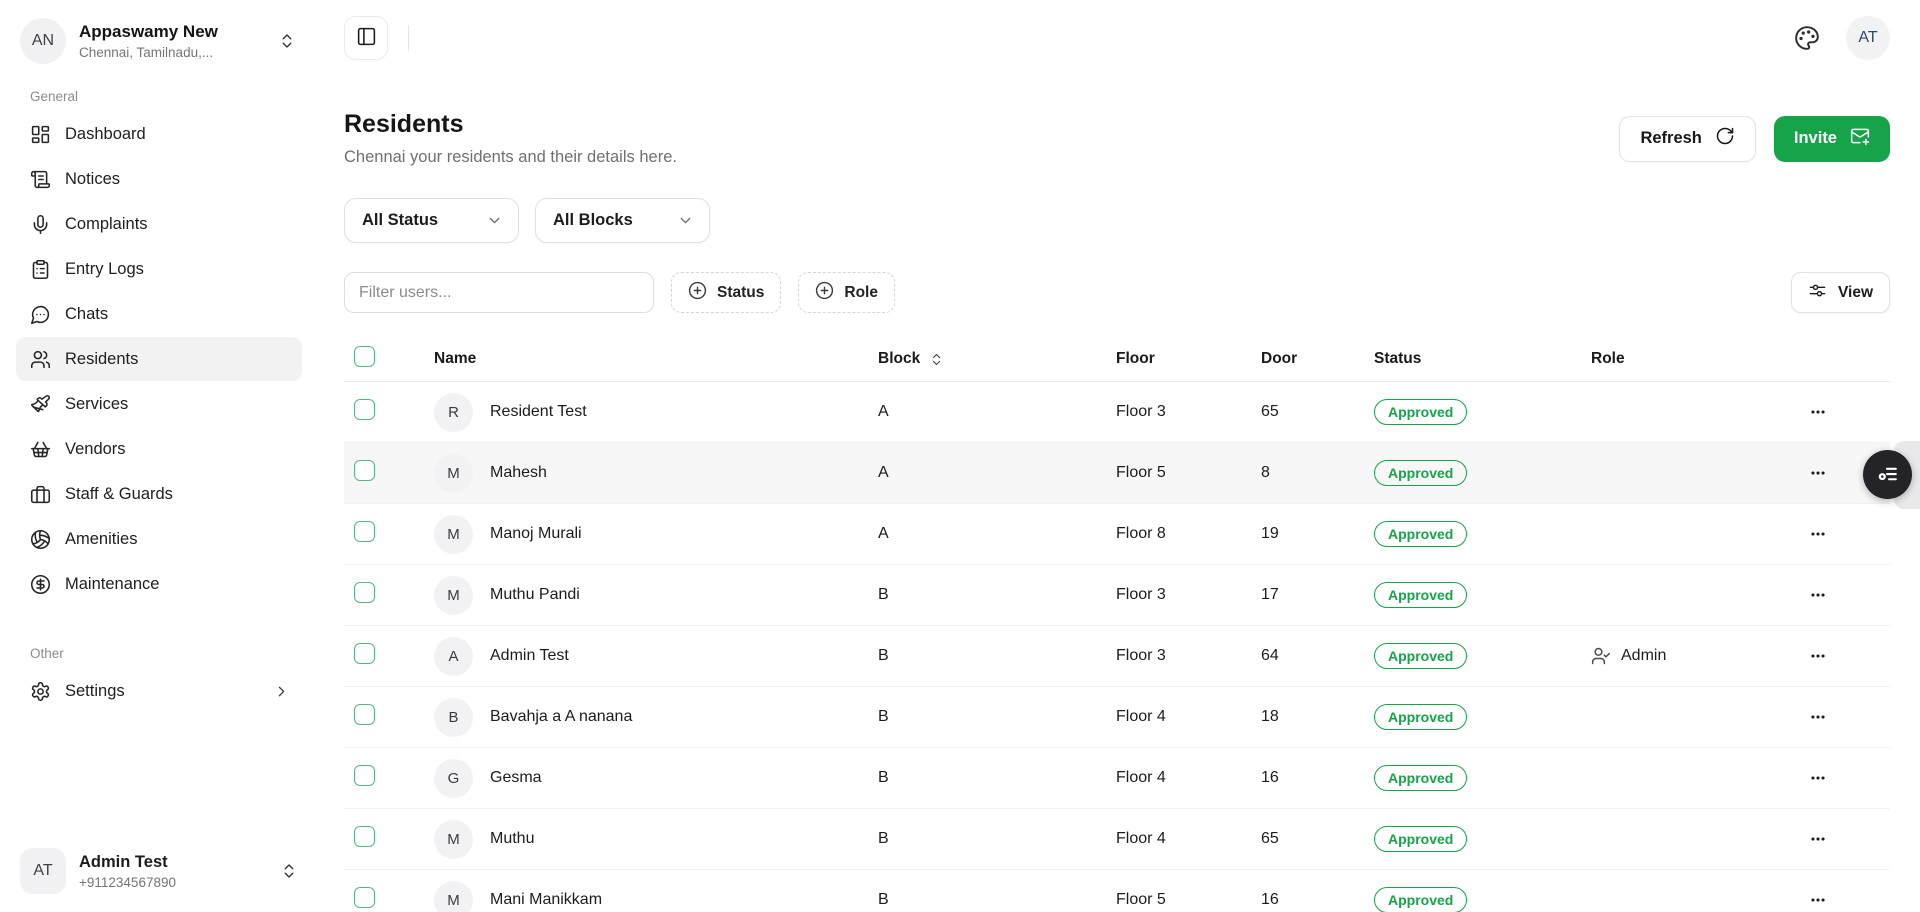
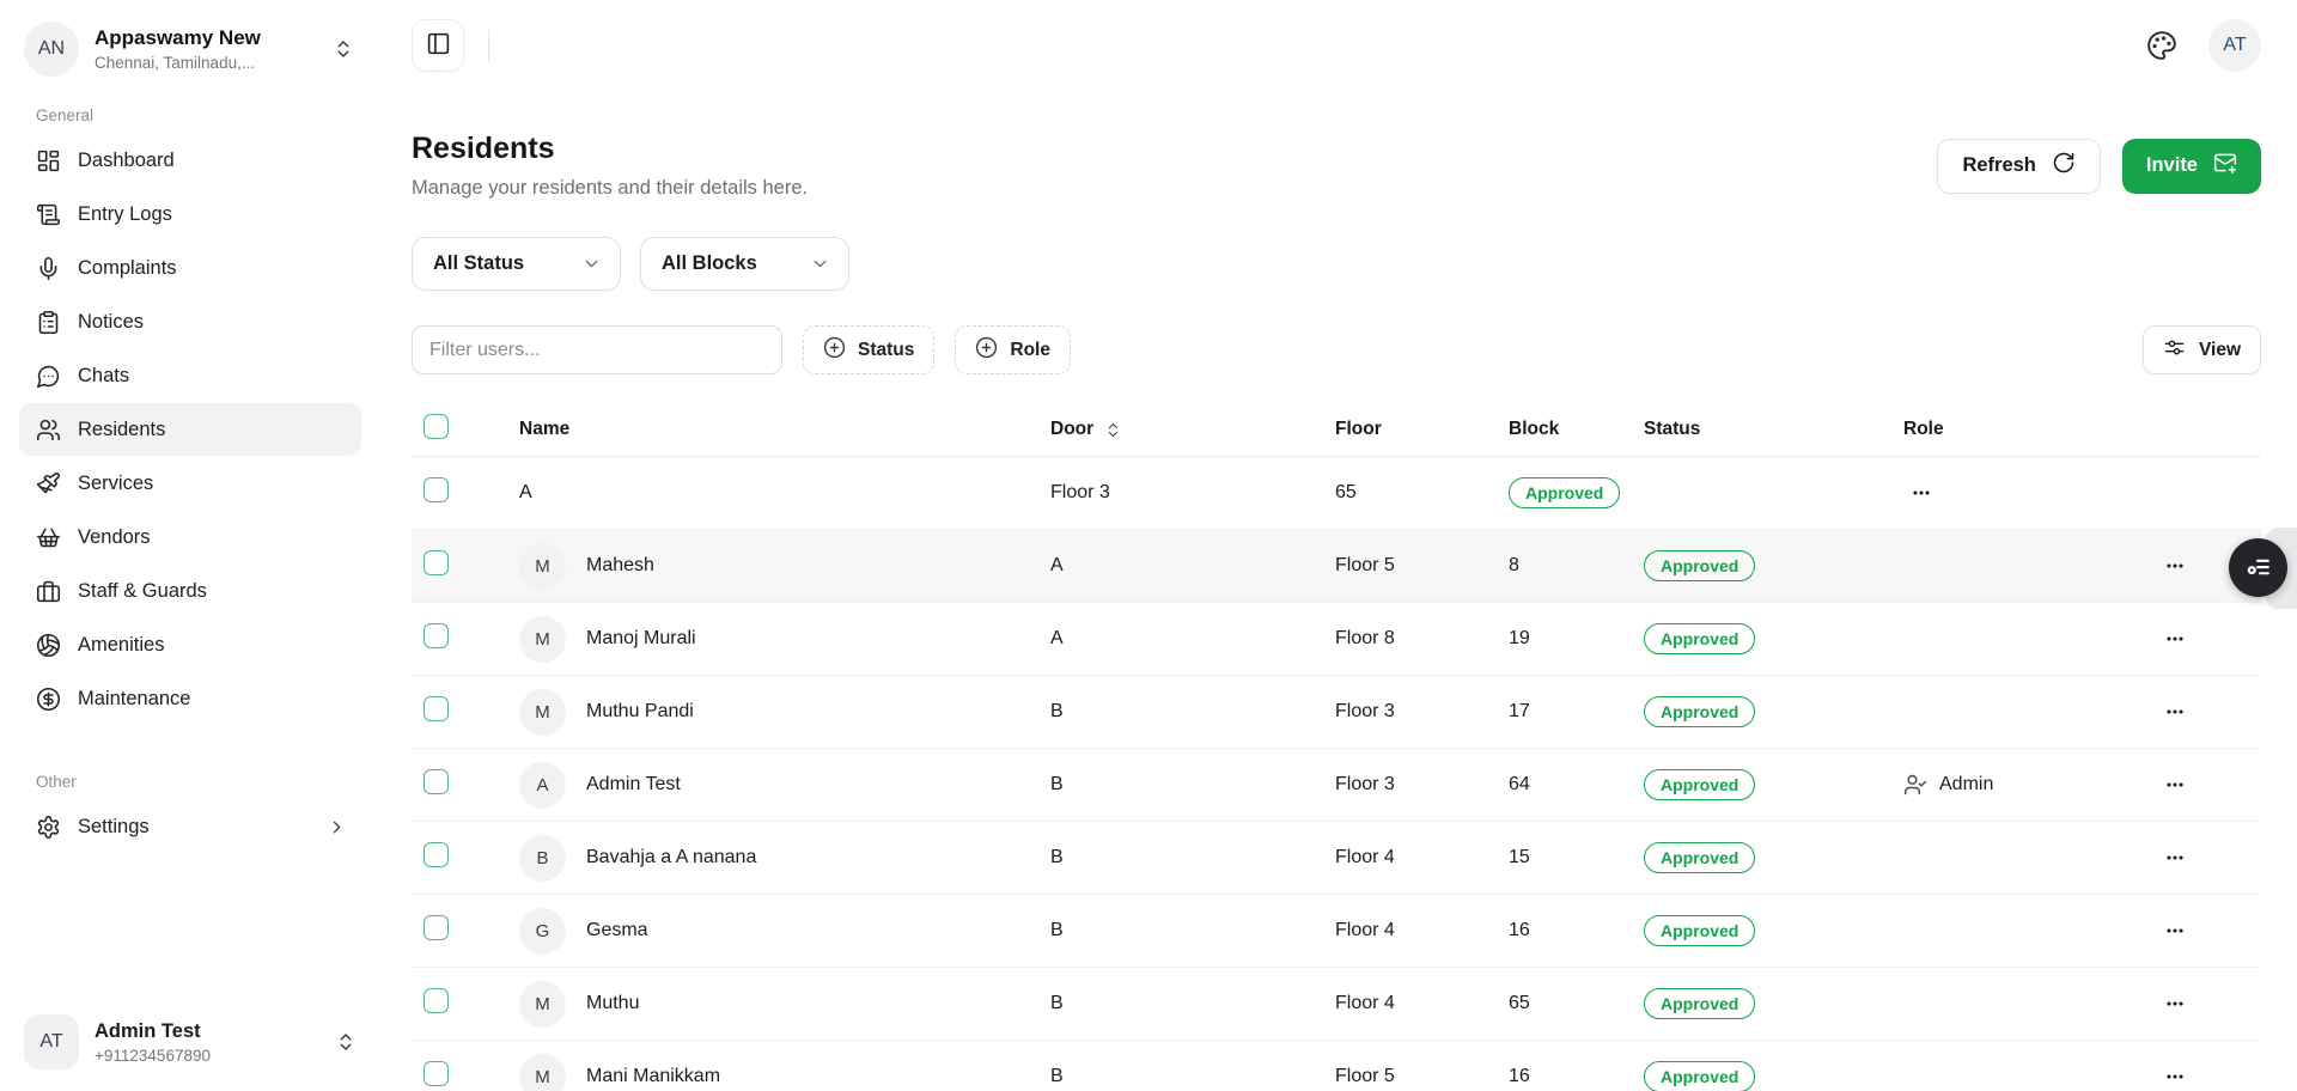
  AN
  Appaswamy New
  Chennai, Tamilnadu,...
  General
  Dashboard
- Notices
+ Entry Logs
  Complaints
- Entry Logs
+ Notices
  Chats
  Residents
  Services
  Vendors
  Staff & Guards
  Amenities
  Maintenance
  Other
  Settings
  AT
  Admin Test
  +911234567890
  AT
  Residents
- Chennai your residents and their details here.
+ Manage your residents and their details here.
  Refresh
  Invite
  All Status
  All Blocks
  Filter users...
  Status
  Role
  View
  Name
- Block
+ Door
  Floor
- Door
+ Block
  Status
  Role
- R
- Resident Test
  A
  Floor 3
  65
  Approved
  M
  Mahesh
  A
  Floor 5
  8
  Approved
  M
  Manoj Murali
  A
  Floor 8
  19
  Approved
  M
  Muthu Pandi
  B
  Floor 3
  17
  Approved
  A
  Admin Test
  B
  Floor 3
  64
  Approved
  Admin
  B
  Bavahja a A nanana
  B
  Floor 4
- 18
+ 15
  Approved
  G
  Gesma
  B
  Floor 4
  16
  Approved
  M
  Muthu
  B
  Floor 4
  65
  Approved
  M
  Mani Manikkam
  B
  Floor 5
  16
  Approved
